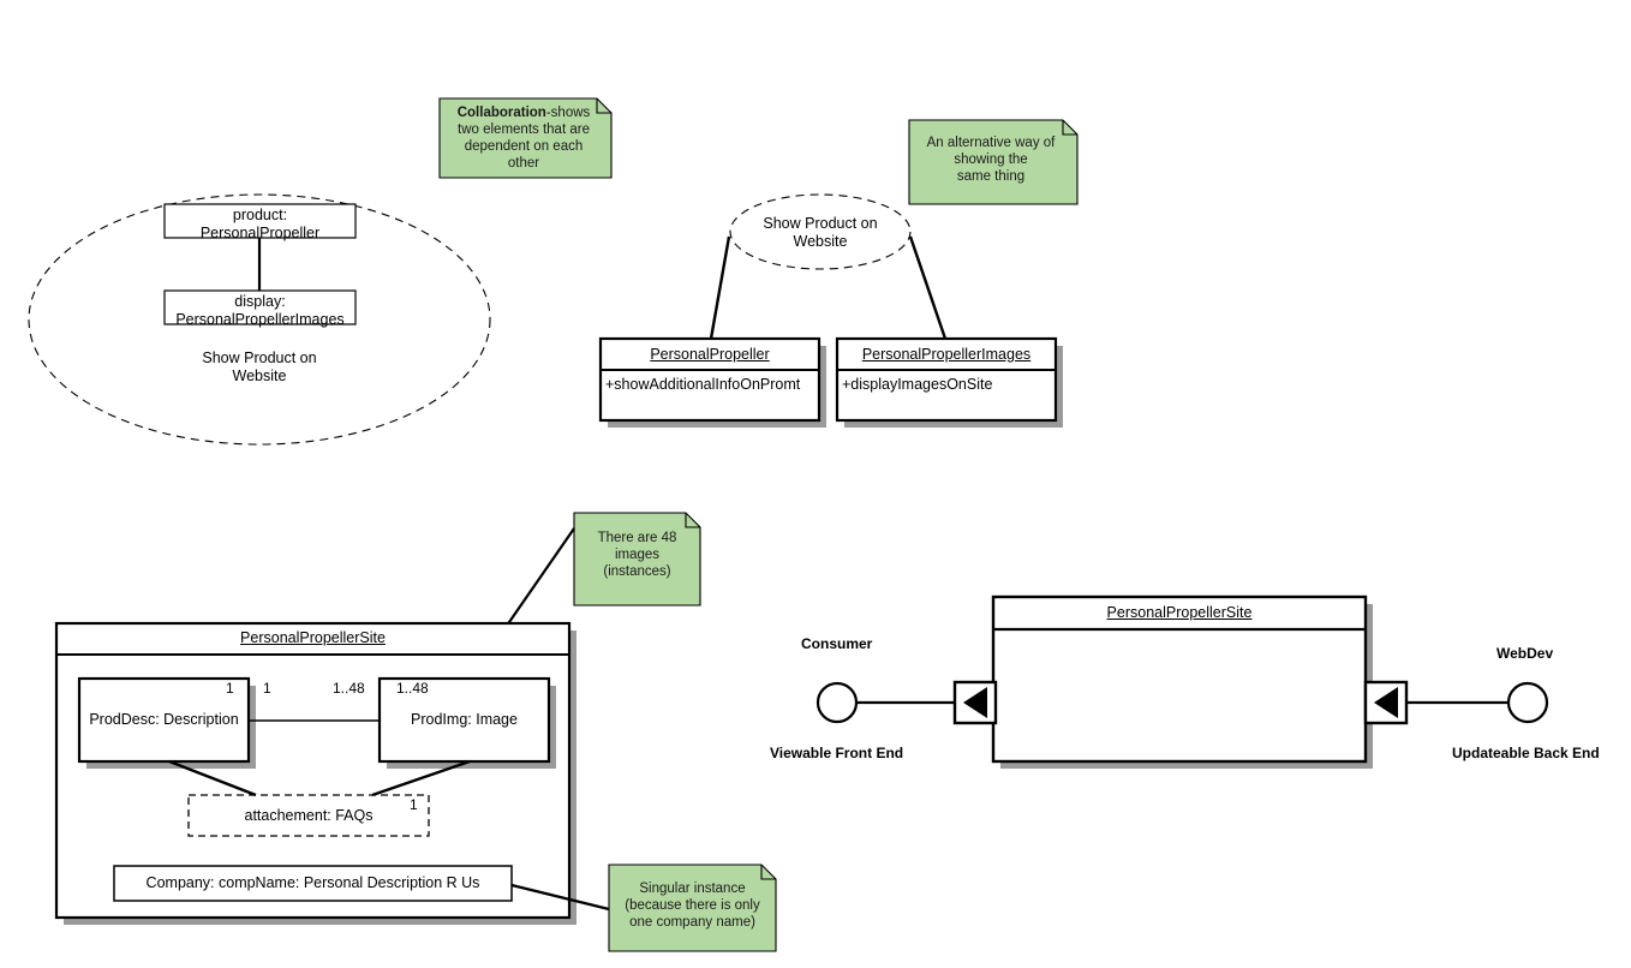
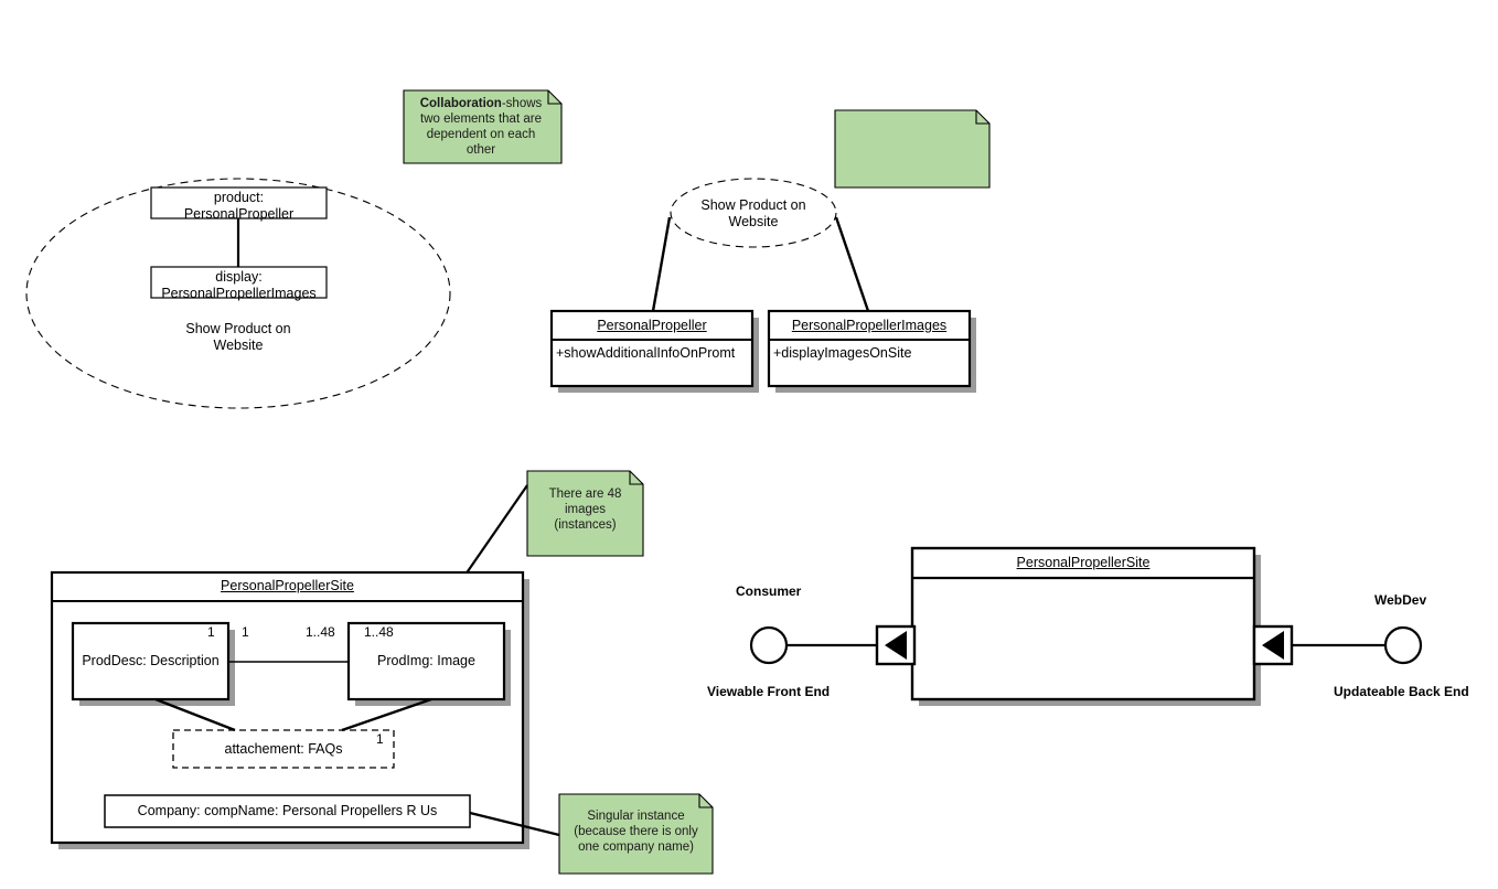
  product:
  PersonalPropeller
  display:
  PersonalPropellerImages
  Show Product on
  Website
  Collaboration-shows
  two elements that are
  dependent on each
  other
- An alternative way of
- showing the
- same thing
  Show Product on
  Website
  PersonalPropeller
  +showAdditionalInfoOnPromt
  PersonalPropellerImages
  +displayImagesOnSite
  There are 48
  images
  (instances)
  PersonalPropellerSite
  ProdDesc: Description
  1
  1
  ProdImg: Image
  1..48
  1..48
  attachement: FAQs
  1
- Company: compName: Personal Description R Us
+ Company: compName: Personal Propellers R Us
  Singular instance
  (because there is only
  one company name)
  PersonalPropellerSite
  Consumer
  Viewable Front End
  WebDev
  Updateable Back End
